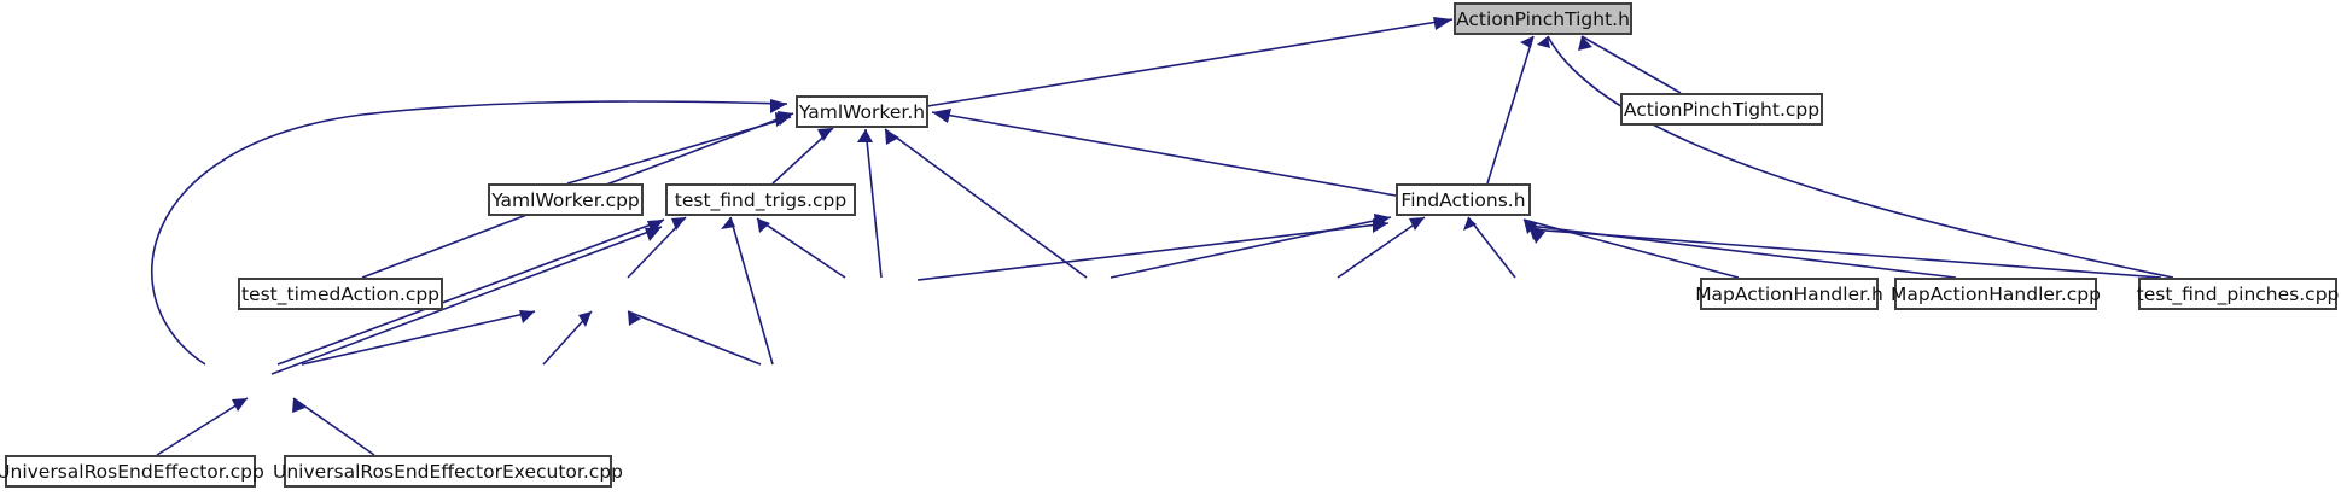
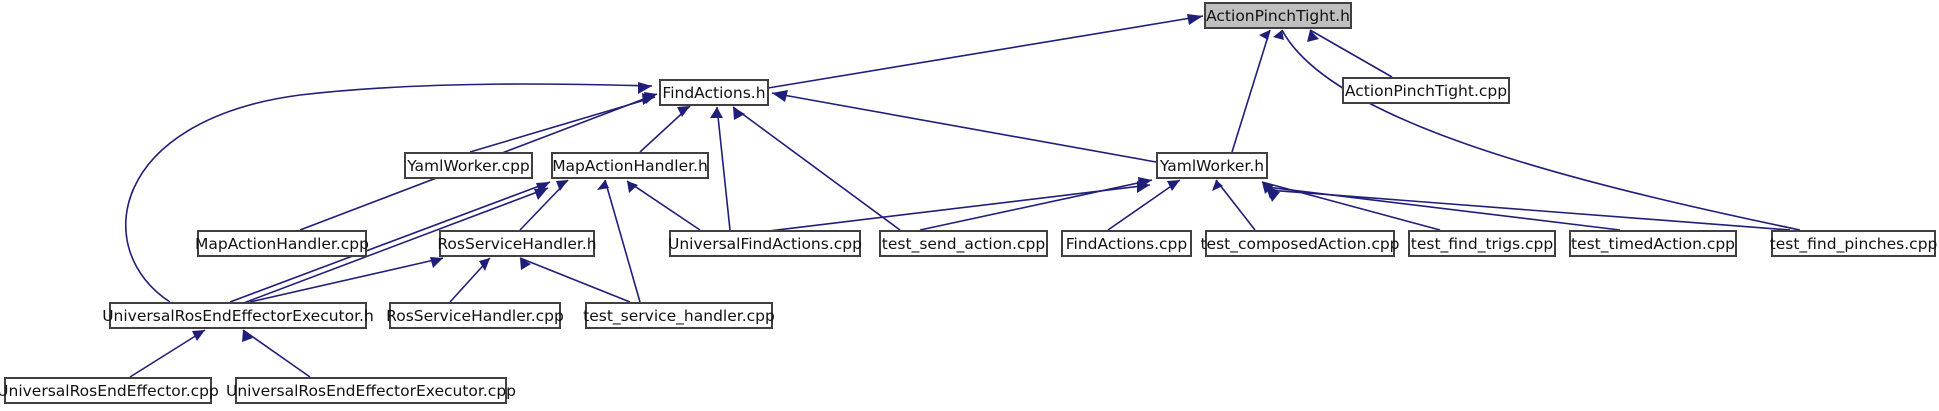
  ActionPinchTight.h
- YamlWorker.h
+ FindActions.h
  ActionPinchTight.cpp
  YamlWorker.cpp
- test_find_trigs.cpp
+ MapActionHandler.h
- FindActions.h
+ YamlWorker.h
- test_timedAction.cpp
+ MapActionHandler.cpp
+ RosServiceHandler.h
+ UniversalFindActions.cpp
+ test_send_action.cpp
+ FindActions.cpp
+ test_composedAction.cpp
- MapActionHandler.h
+ test_find_trigs.cpp
- MapActionHandler.cpp
+ test_timedAction.cpp
  test_find_pinches.cpp
+ UniversalRosEndEffectorExecutor.h
+ RosServiceHandler.cpp
+ test_service_handler.cpp
  UniversalRosEndEffector.cpp
  UniversalRosEndEffectorExecutor.cpp
